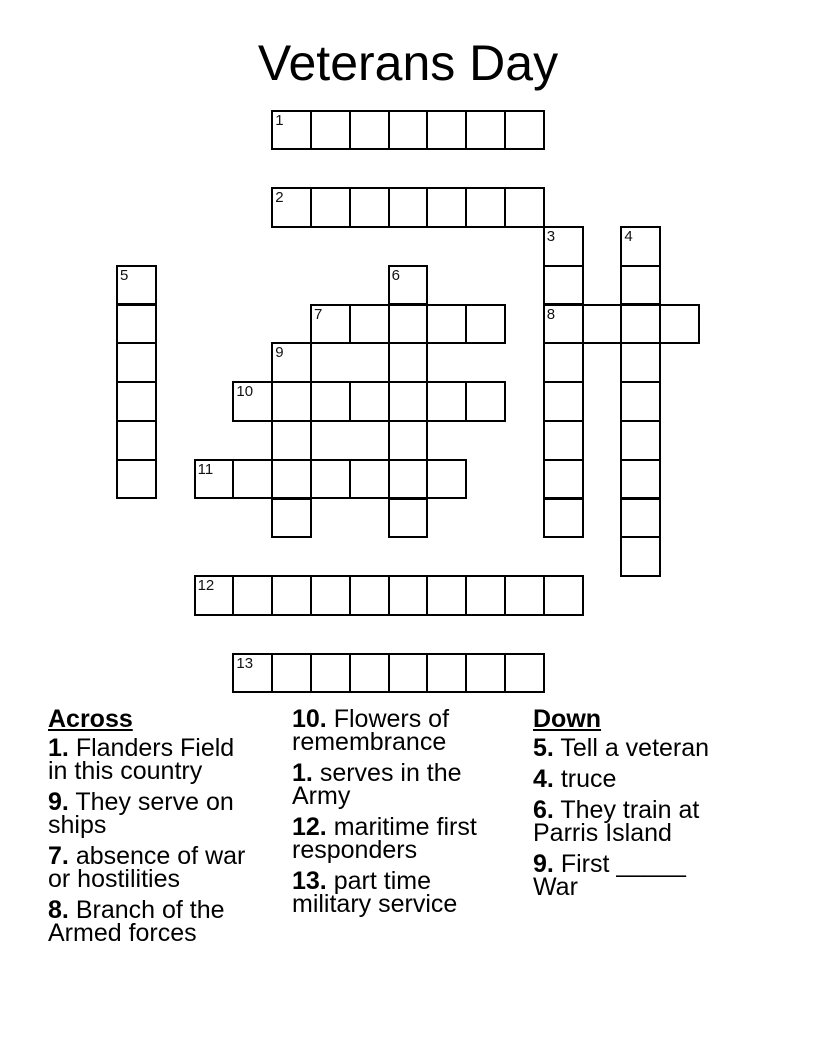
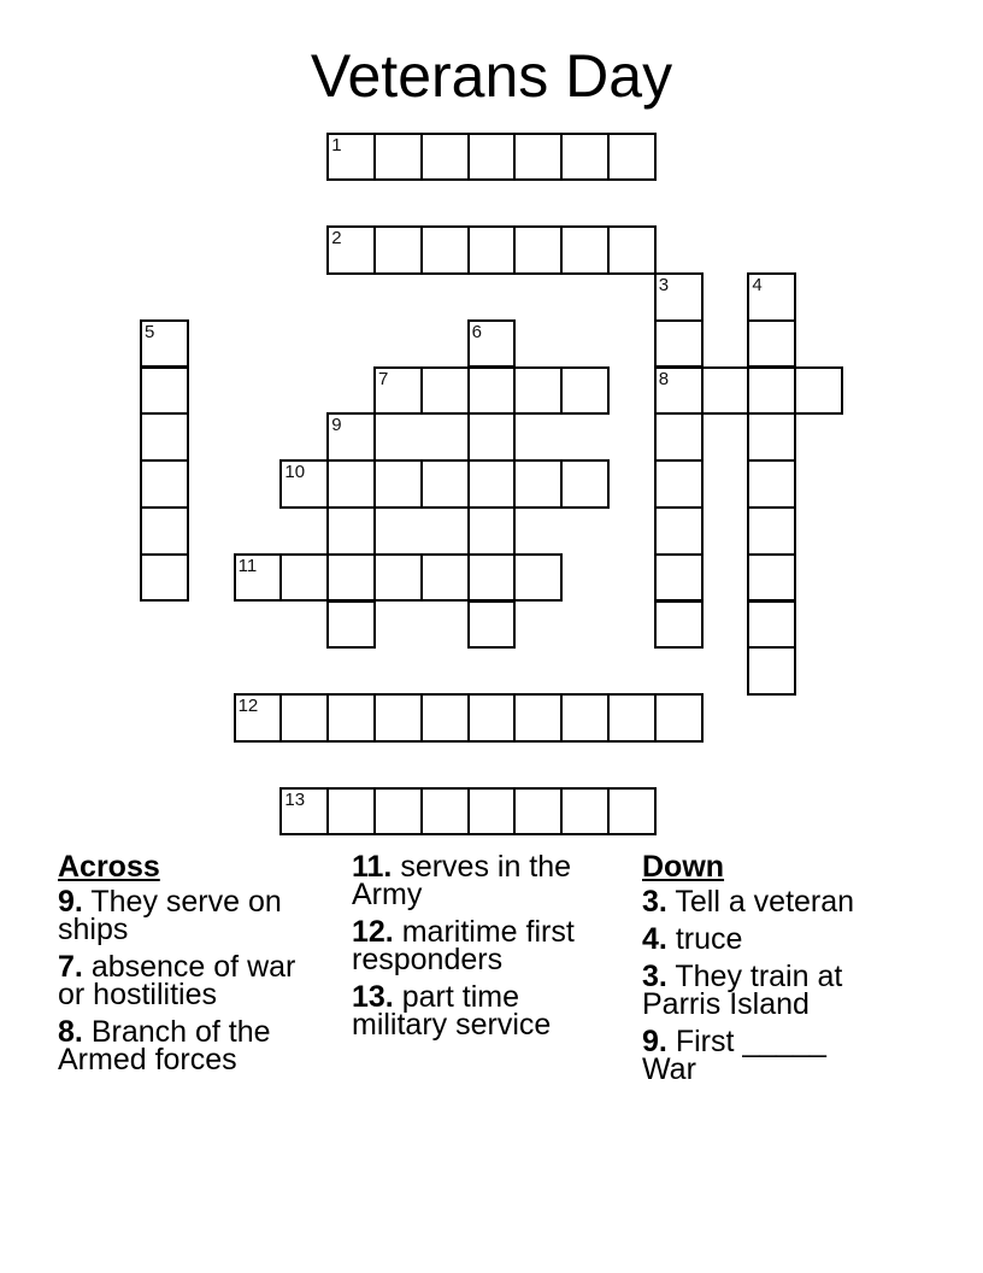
  Veterans Day
  1
  2
  3
  4
  5
  6
  7
  8
  9
  10
  11
  12
  13
  Across
- 1. Flanders Field
- in this country
  9. They serve on
  ships
  7. absence of war
  or hostilities
  8. Branch of the
  Armed forces
- 10. Flowers of
- remembrance
- 1. serves in the
+ 11. serves in the
  Army
  12. maritime first
  responders
  13. part time
  military service
  Down
- 5. Tell a veteran
+ 3. Tell a veteran
  4. truce
- 6. They train at
+ 3. They train at
  Parris Island
  9. First _____
  War
